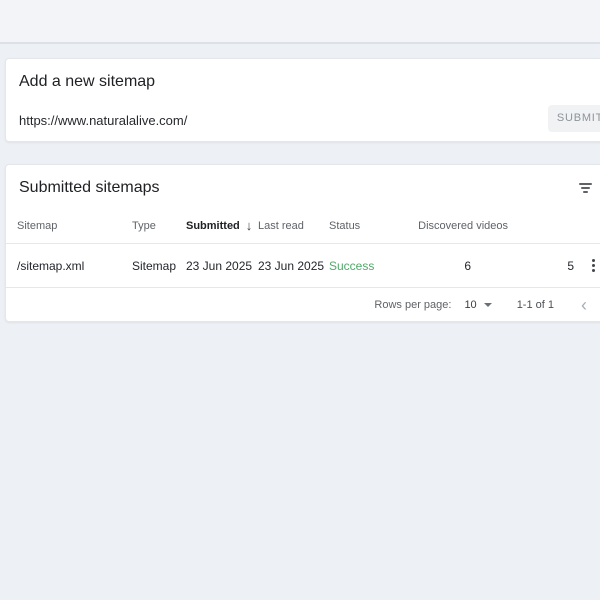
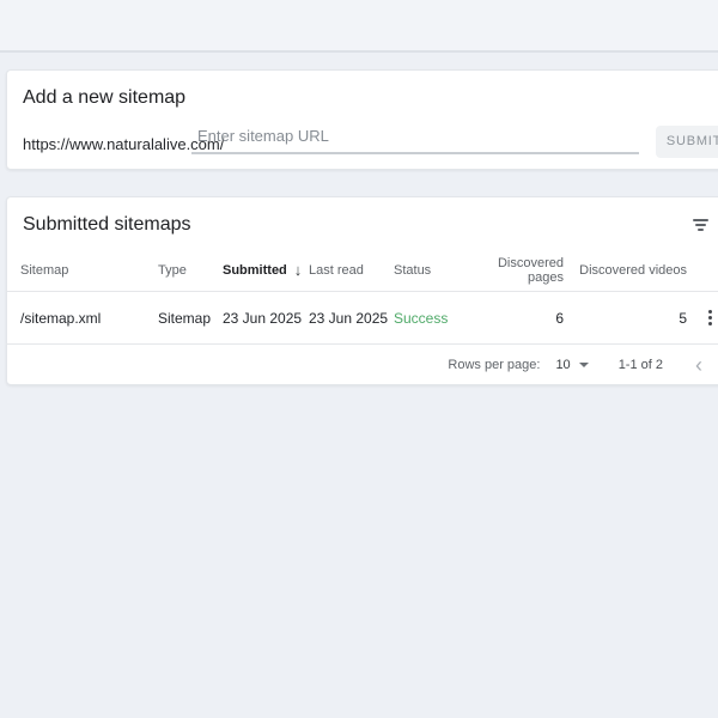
  Add a new sitemap
  https://www.naturalalive.com/
+ Enter sitemap URL
  SUBMIT
  Submitted sitemaps
  Sitemap
  Type
  Submitted
  ↓
  Last read
  Status
+ Discovered pages
  Discovered videos
  /sitemap.xml
  Sitemap
  23 Jun 2025
  23 Jun 2025
  Success
  6
  5
  Rows per page:
  10
- 1-1 of 1
+ 1-1 of 2
  ‹
